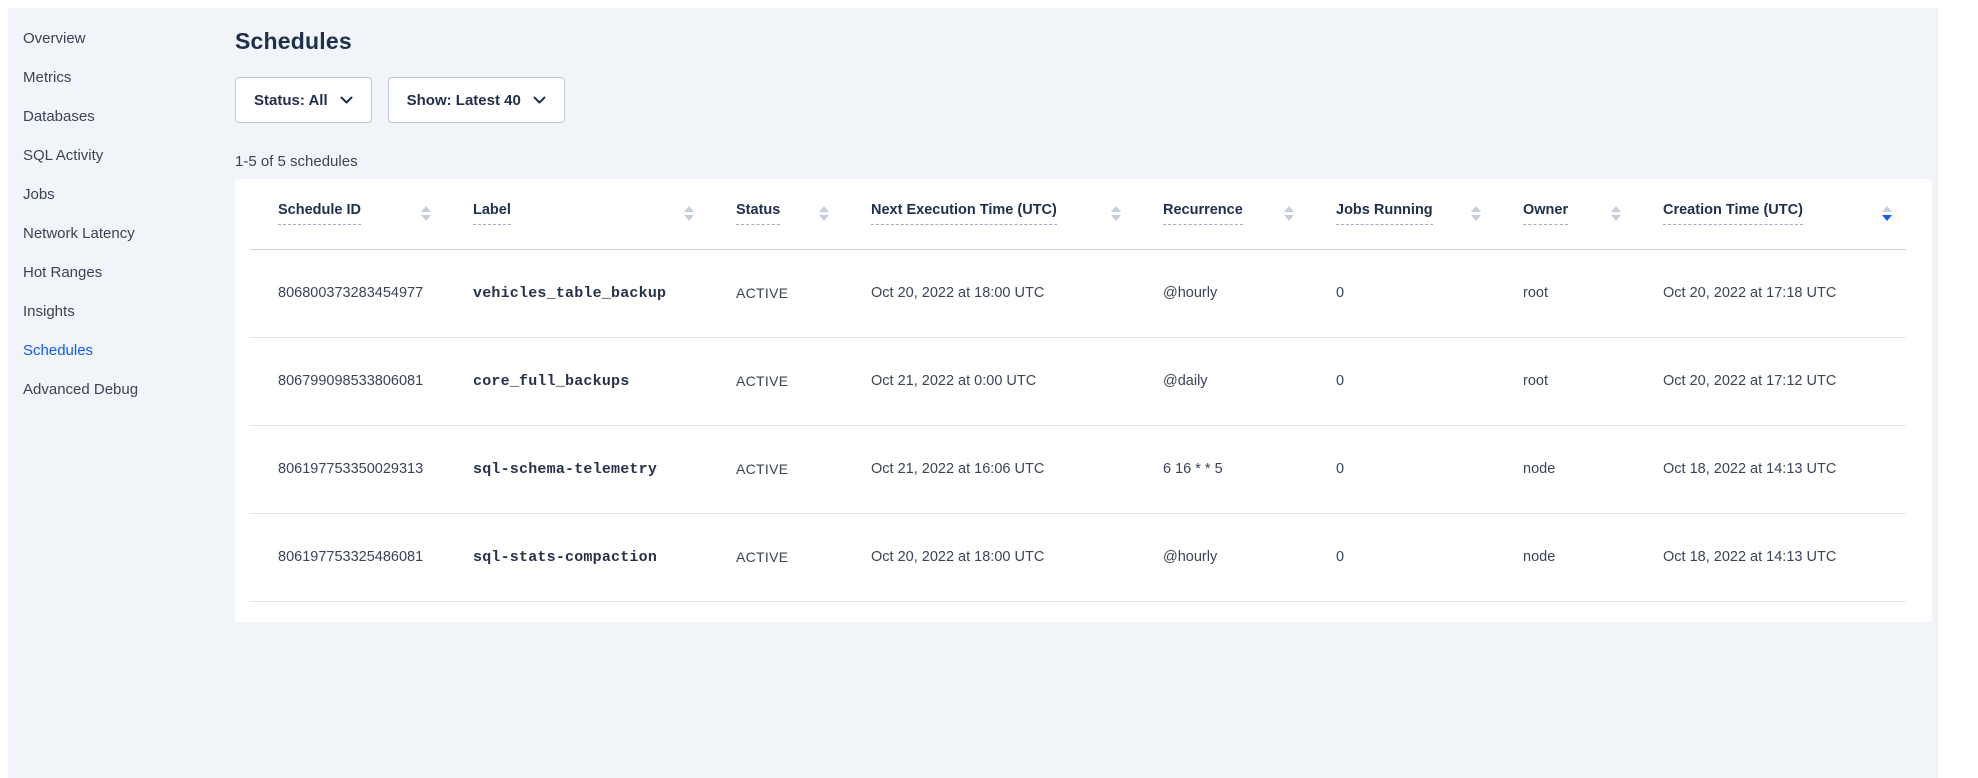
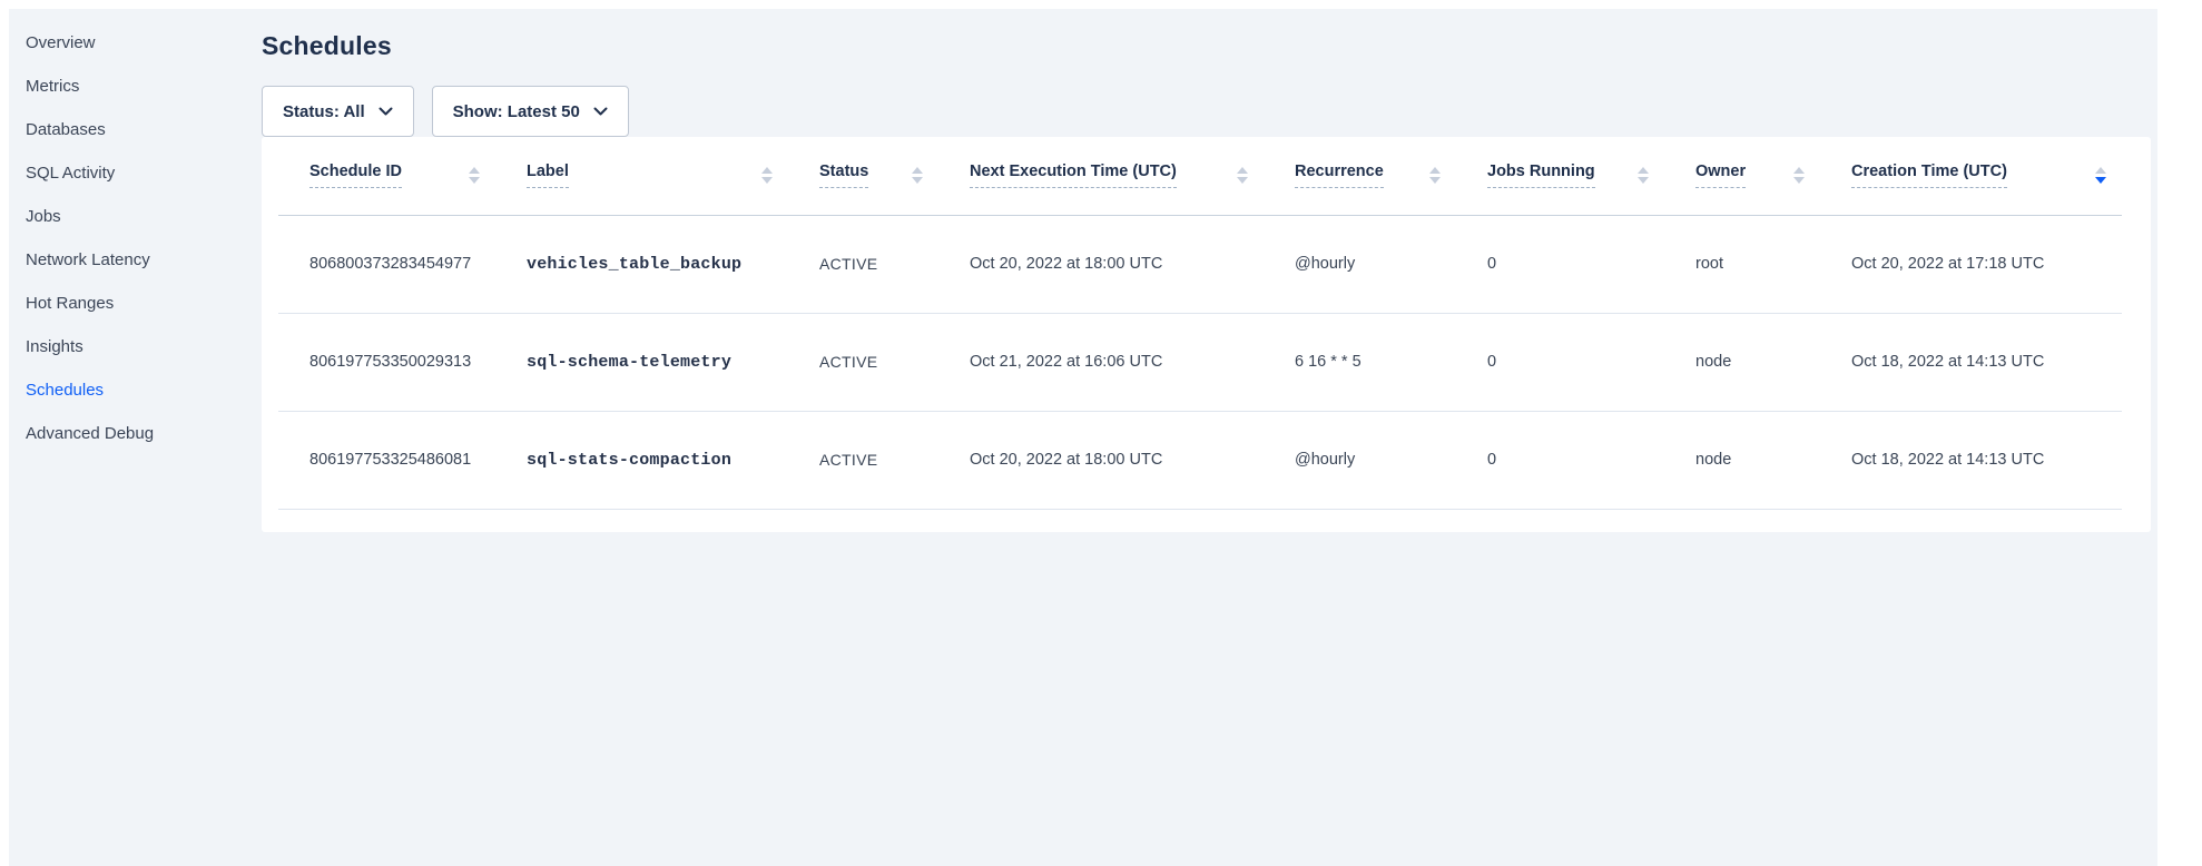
  Overview
  Metrics
  Databases
  SQL Activity
  Jobs
  Network Latency
  Hot Ranges
  Insights
  Schedules
  Advanced Debug
  Schedules
  Status: All
- Show: Latest 40
+ Show: Latest 50
- 1-5 of 5 schedules
  Schedule ID	Label	Status	Next Execution Time (UTC)	Recurrence	Jobs Running	Owner	Creation Time (UTC)
  806800373283454977	vehicles_table_backup	ACTIVE	Oct 20, 2022 at 18:00 UTC	@hourly	0	root	Oct 20, 2022 at 17:18 UTC
- 806799098533806081	core_full_backups	ACTIVE	Oct 21, 2022 at 0:00 UTC	@daily	0	root	Oct 20, 2022 at 17:12 UTC
  806197753350029313	sql-schema-telemetry	ACTIVE	Oct 21, 2022 at 16:06 UTC	6 16 * * 5	0	node	Oct 18, 2022 at 14:13 UTC
  806197753325486081	sql-stats-compaction	ACTIVE	Oct 20, 2022 at 18:00 UTC	@hourly	0	node	Oct 18, 2022 at 14:13 UTC
